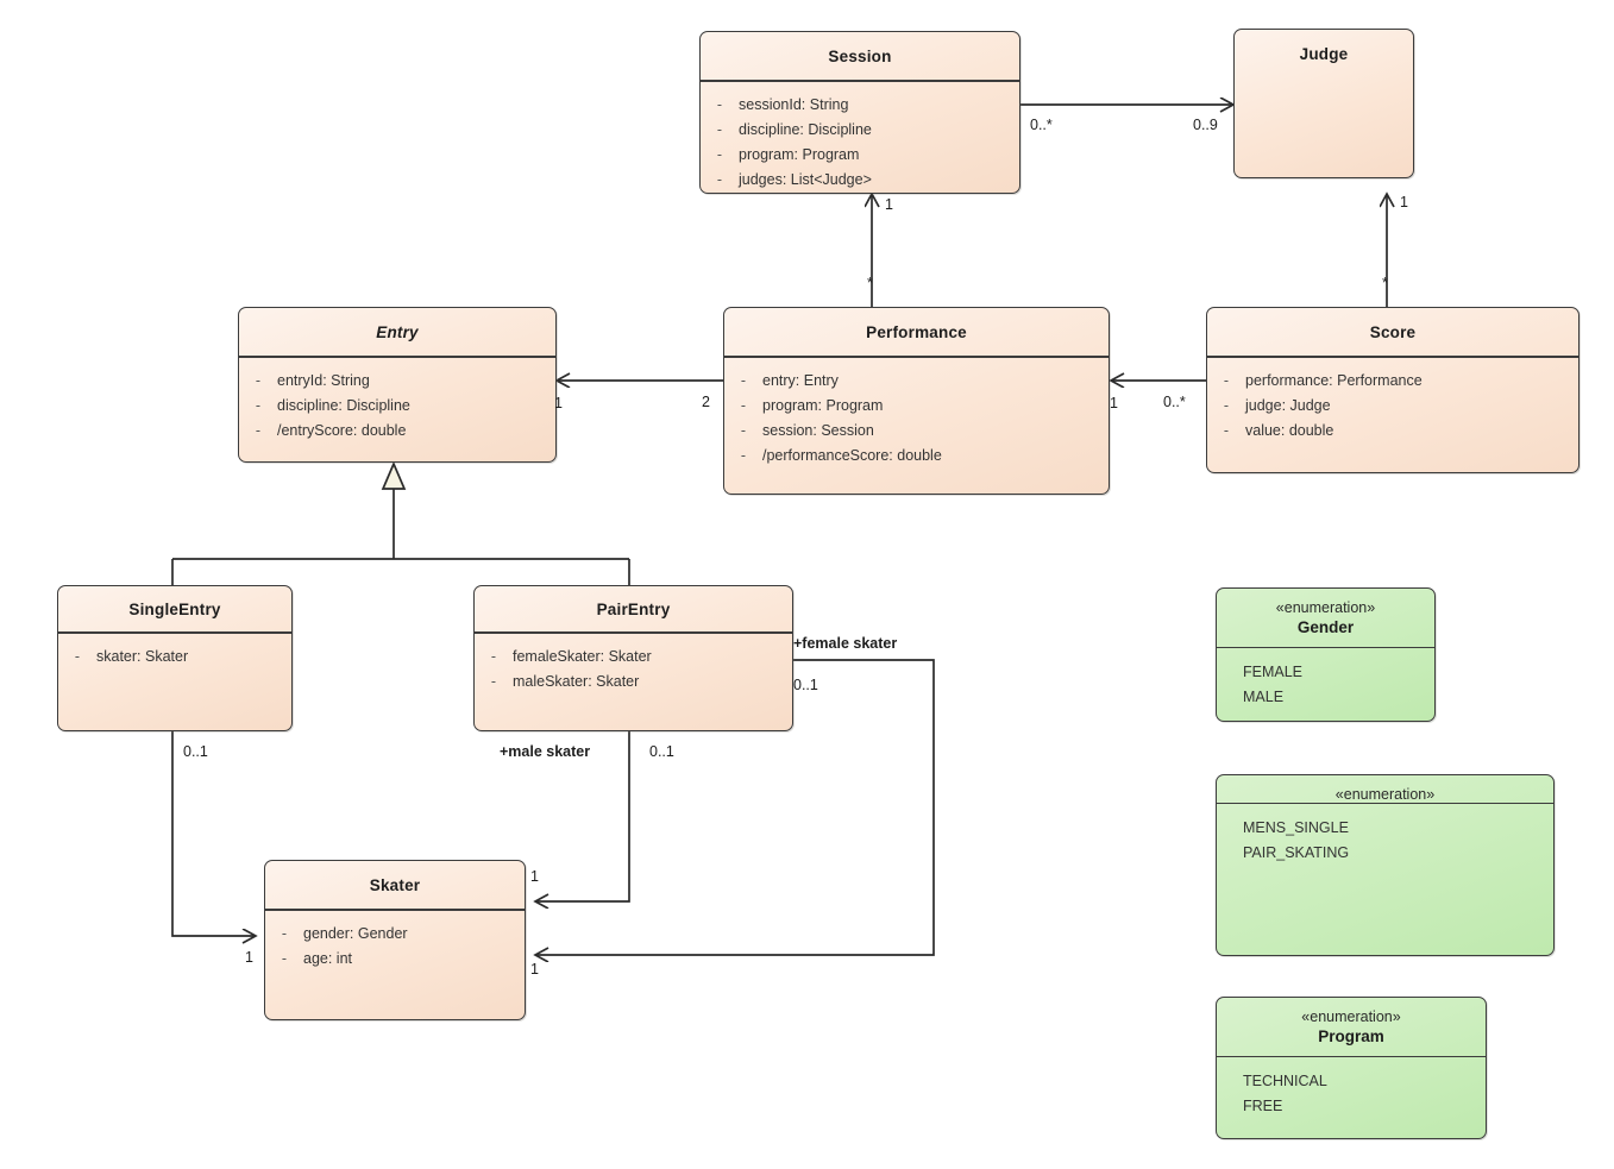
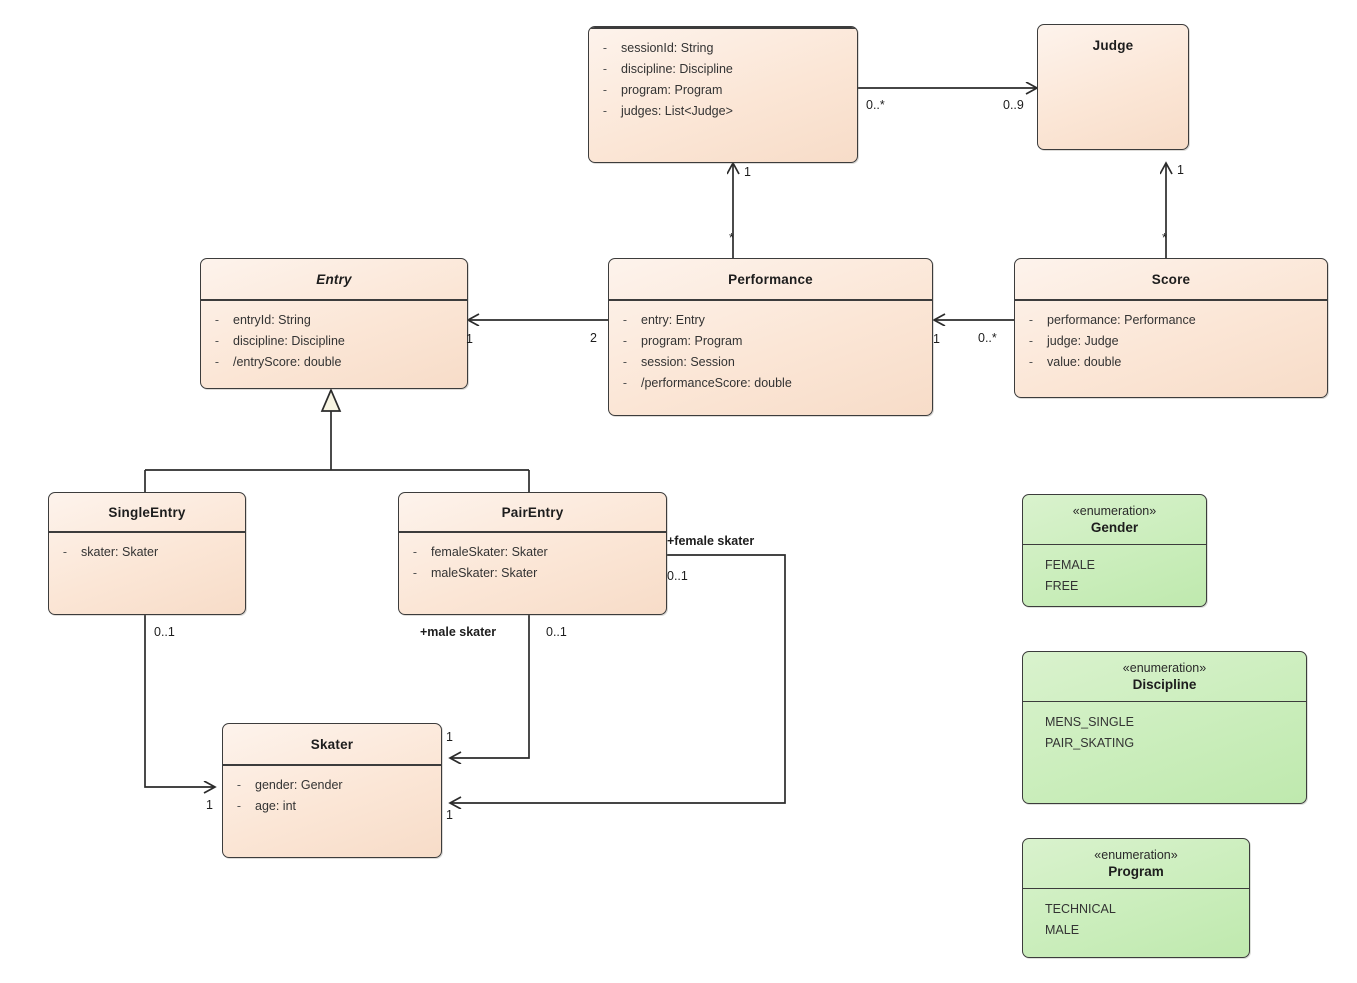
- Session
  -
  sessionId: String
  -
  discipline: Discipline
  -
  program: Program
  -
  judges: List<Judge>
  Judge
  Entry
  -
  entryId: String
  -
  discipline: Discipline
  -
  /entryScore: double
  Performance
  -
  entry: Entry
  -
  program: Program
  -
  session: Session
  -
  /performanceScore: double
  Score
  -
  performance: Performance
  -
  judge: Judge
  -
  value: double
  SingleEntry
  -
  skater: Skater
  PairEntry
  -
  femaleSkater: Skater
  -
  maleSkater: Skater
  Skater
  -
  gender: Gender
  -
  age: int
  «enumeration»
  Gender
  FEMALE
- MALE
+ FREE
  «enumeration»
+ Discipline
  MENS_SINGLE
  PAIR_SKATING
  «enumeration»
  Program
  TECHNICAL
- FREE
+ MALE
  0..*
  0..9
  1
  *
  1
  *
  1
  2
  1
  0..*
  0..1
  1
  +male skater
  0..1
  1
  +female skater
  0..1
  1
